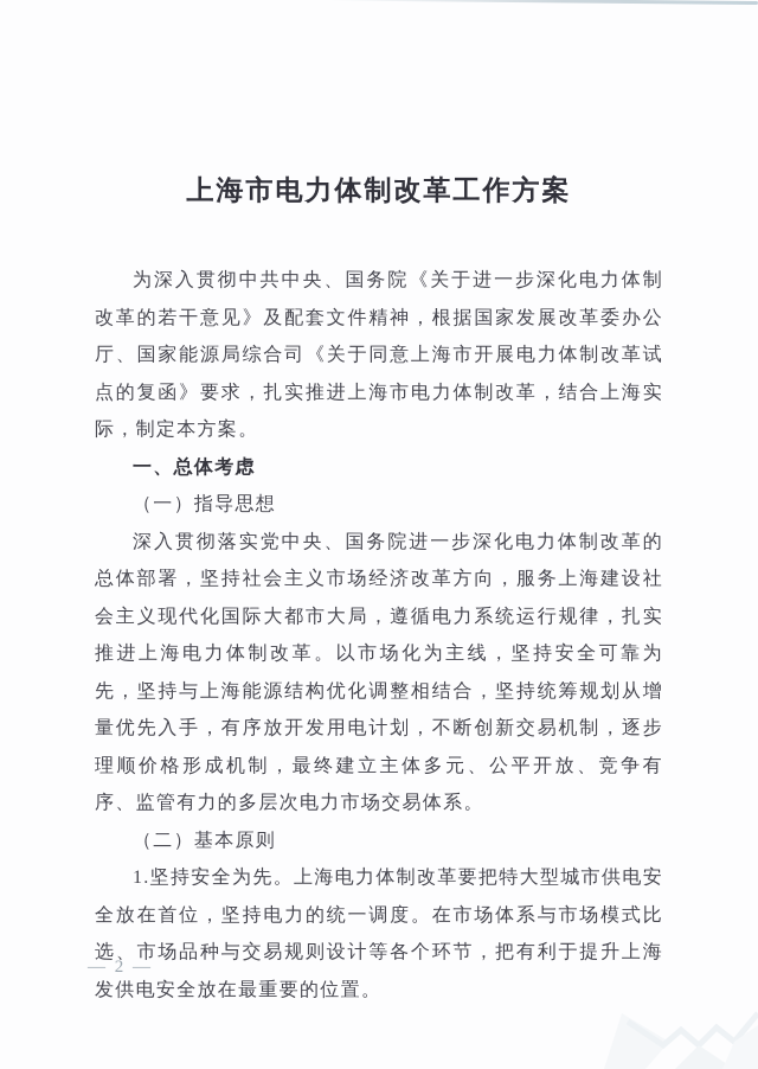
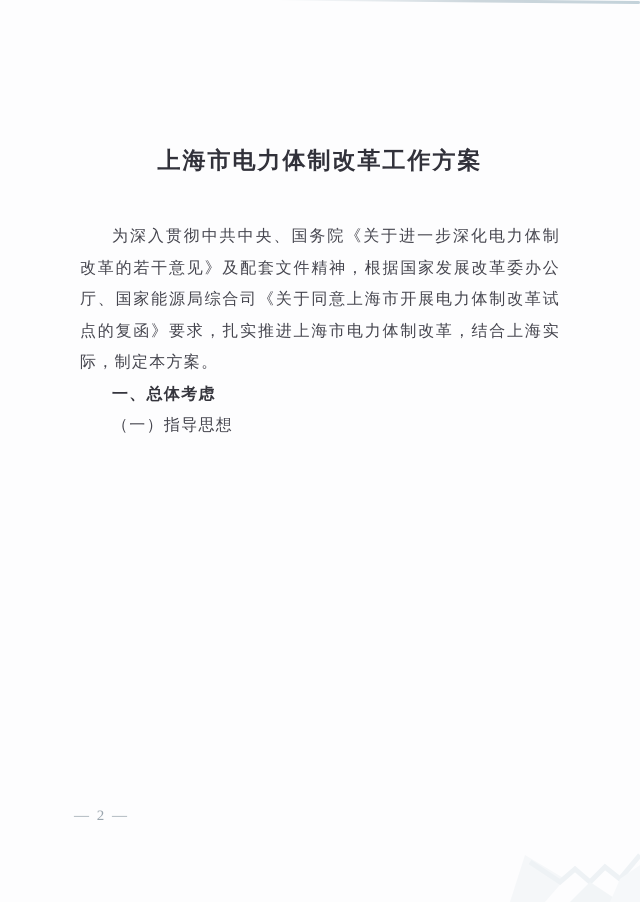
  上海市电力体制改革工作方案
  为深入贯彻中共中央、国务院《关于进一步深化电力体制改革的若干意见》及配套文件精神，根据国家发展改革委办公厅、国家能源局综合司《关于同意上海市开展电力体制改革试点的复函》要求，扎实推进上海市电力体制改革，结合上海实际，制定本方案。
  一、总体考虑
  （一）指导思想
- 深入贯彻落实党中央、国务院进一步深化电力体制改革的总体部署，坚持社会主义市场经济改革方向，服务上海建设社会主义现代化国际大都市大局，遵循电力系统运行规律，扎实推进上海电力体制改革。以市场化为主线，坚持安全可靠为先，坚持与上海能源结构优化调整相结合，坚持统筹规划从增量优先入手，有序放开发用电计划，不断创新交易机制，逐步理顺价格形成机制，最终建立主体多元、公平开放、竞争有序、监管有力的多层次电力市场交易体系。
- （二）基本原则
- 1.坚持安全为先。上海电力体制改革要把特大型城市供电安全放在首位，坚持电力的统一调度。在市场体系与市场模式比选、市场品种与交易规则设计等各个环节，把有利于提升上海发供电安全放在最重要的位置。
  — 2 —
